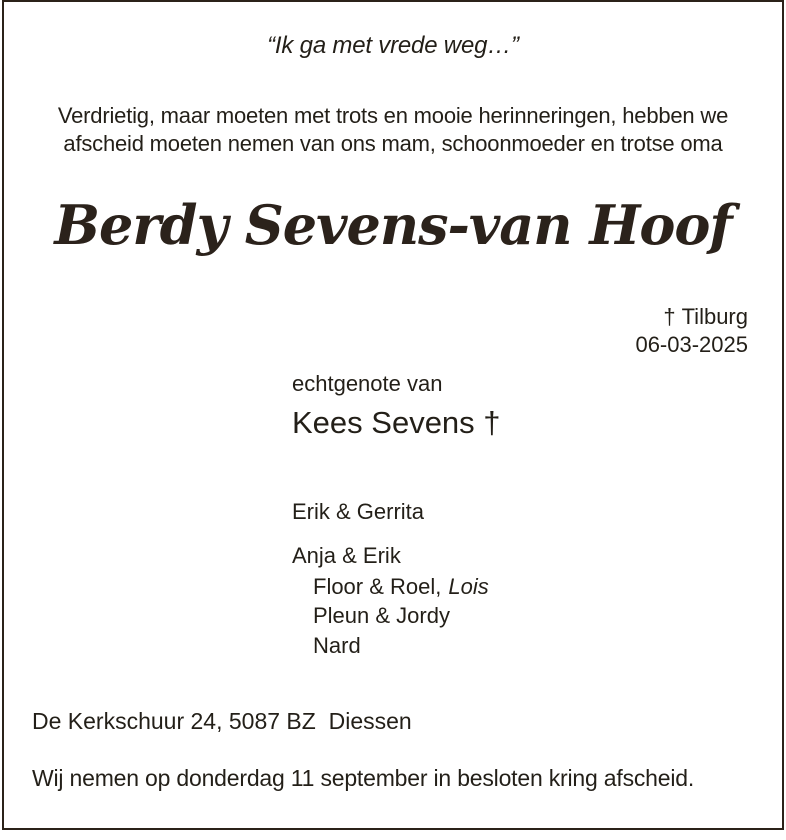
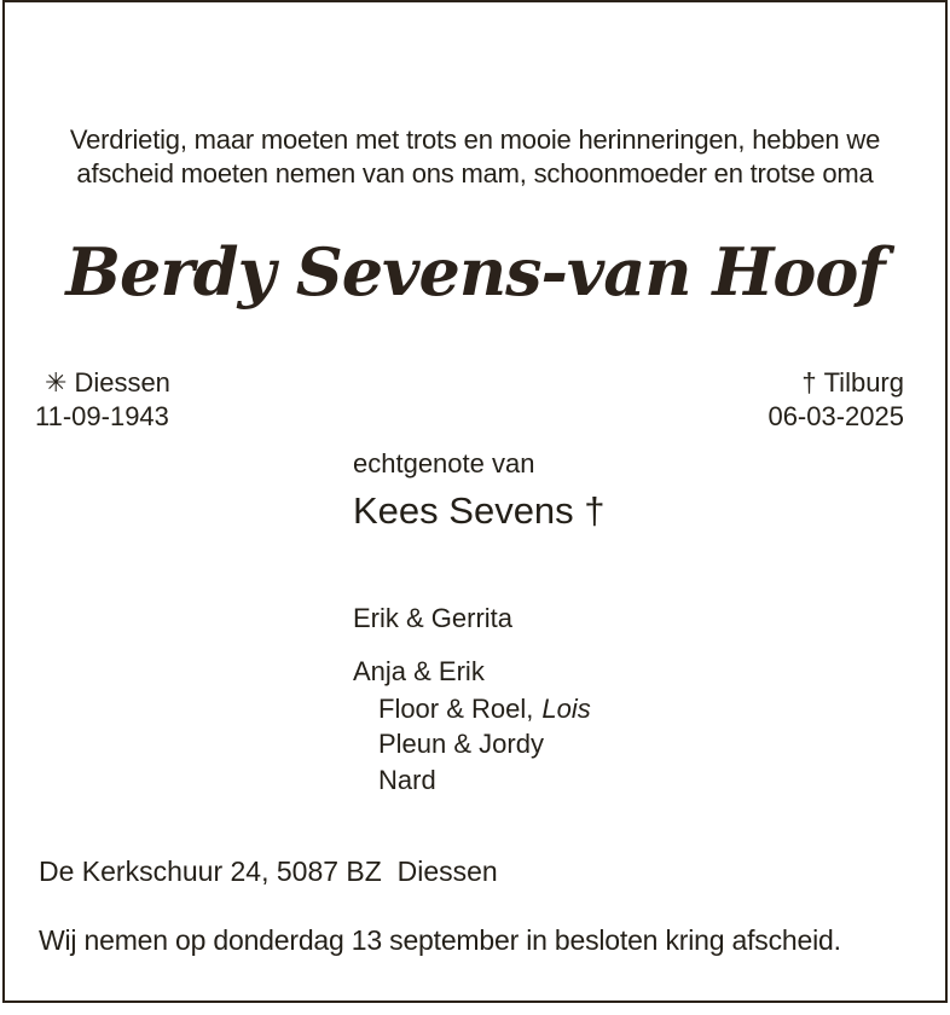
- “Ik ga met vrede weg…”
  Verdrietig, maar moeten met trots en mooie herinneringen, hebben we
  afscheid moeten nemen van ons mam, schoonmoeder en trotse oma
  Berdy Sevens-van Hoof
+ ✳ Diessen
+ 11-09-1943
  † Tilburg
  06-03-2025
  echtgenote van
  Kees Sevens †
  Erik & Gerrita
  Anja & Erik
  Floor & Roel, Lois
  Pleun & Jordy
  Nard
  De Kerkschuur 24, 5087 BZ Diessen
- Wij nemen op donderdag 11 september in besloten kring afscheid.
+ Wij nemen op donderdag 13 september in besloten kring afscheid.
